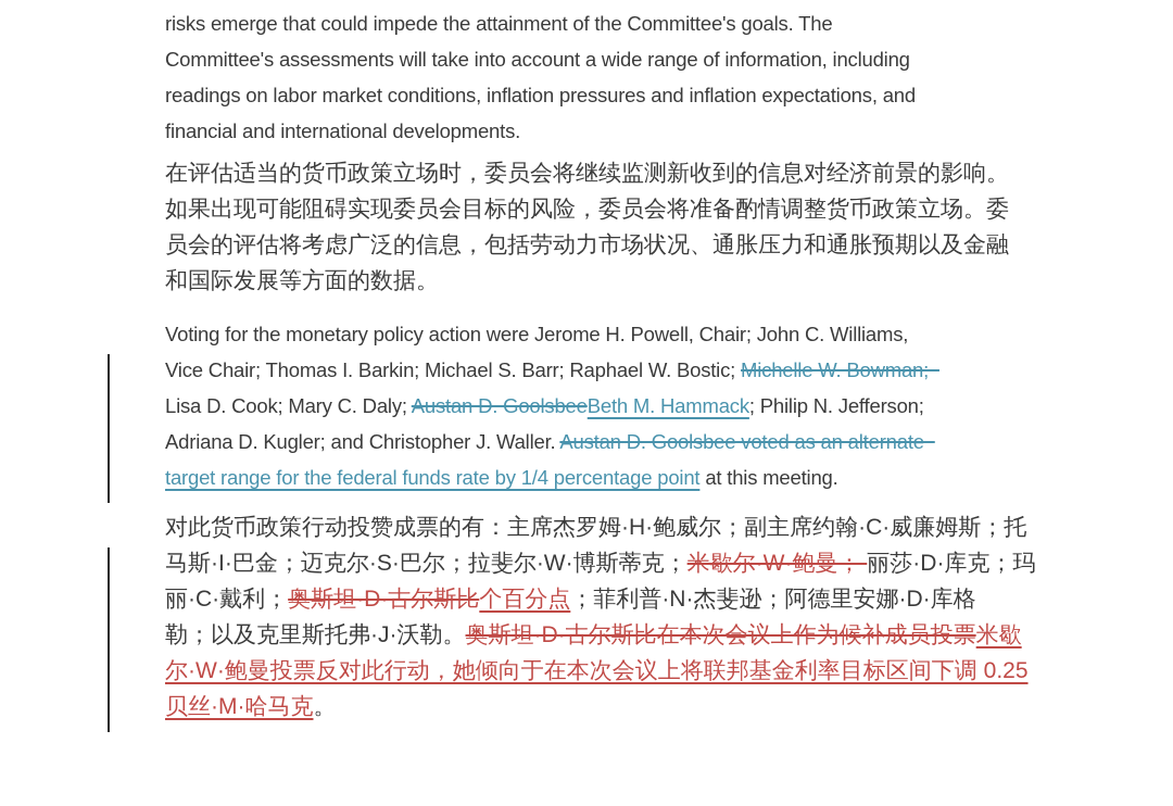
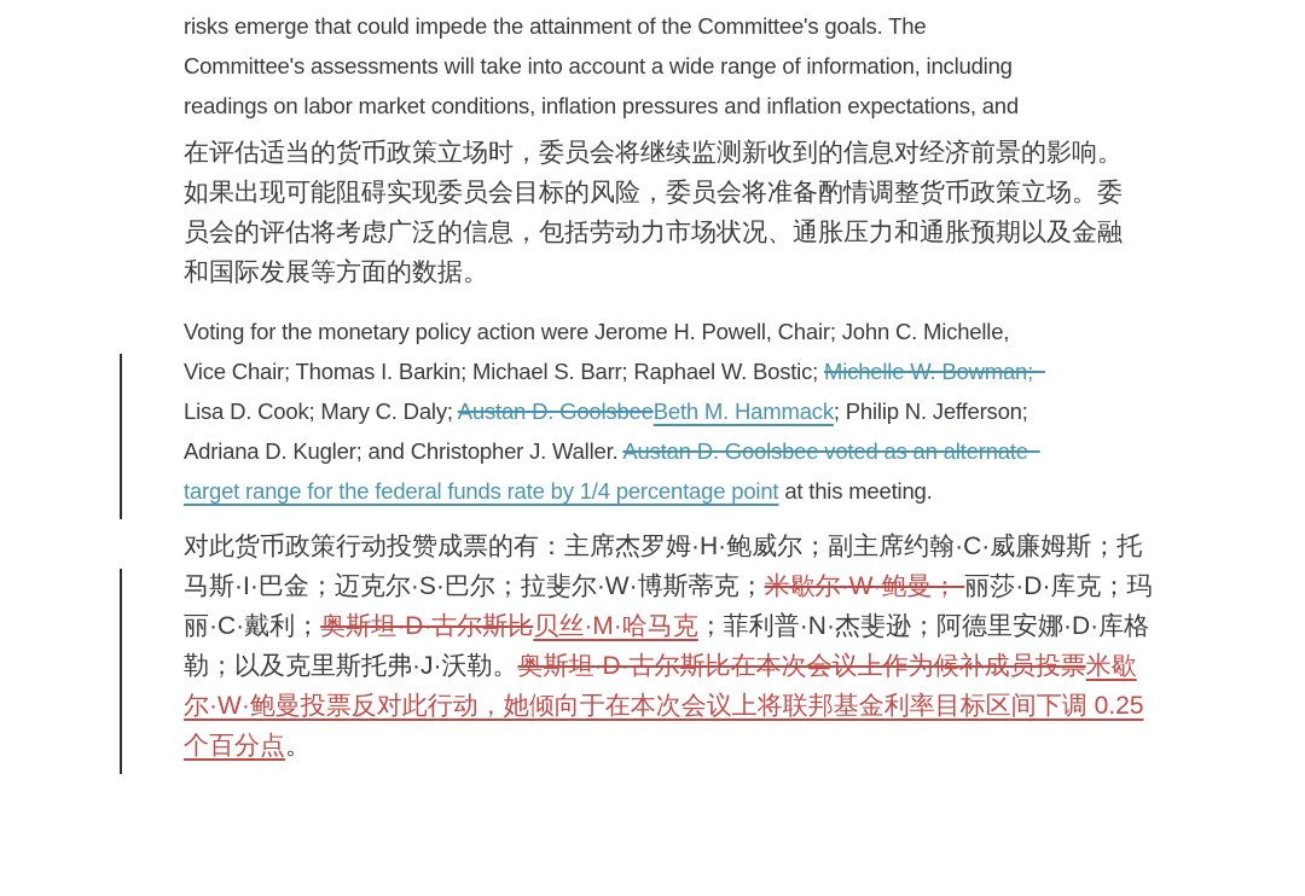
  risks emerge that could impede the attainment of the Committee's goals. The
  Committee's assessments will take into account a wide range of information, including
  readings on labor market conditions, inflation pressures and inflation expectations, and
- financial and international developments.
  在评估适当的货币政策立场时，委员会将继续监测新收到的信息对经济前景的影响。
  如果出现可能阻碍实现委员会目标的风险，委员会将准备酌情调整货币政策立场。委
  员会的评估将考虑广泛的信息，包括劳动力市场状况、通胀压力和通胀预期以及金融
  和国际发展等方面的数据。
- Voting for the monetary policy action were Jerome H. Powell, Chair; John C. Williams,
+ Voting for the monetary policy action were Jerome H. Powell, Chair; John C. Michelle,
  Vice Chair; Thomas I. Barkin; Michael S. Barr; Raphael W. Bostic; Michelle W. Bowman;
  Lisa D. Cook; Mary C. Daly; Austan D. GoolsbeeBeth M. Hammack; Philip N. Jefferson;
  Adriana D. Kugler; and Christopher J. Waller. Austan D. Goolsbee voted as an alternate
  target range for the federal funds rate by 1/4 percentage point at this meeting.
  对此货币政策行动投赞成票的有：主席杰罗姆·H·鲍威尔；副主席约翰·C·威廉姆斯；托
  马斯·I·巴金；迈克尔·S·巴尔；拉斐尔·W·博斯蒂克；米歇尔·W·鲍曼； 丽莎·D·库克；玛
- 丽·C·戴利；奥斯坦·D·古尔斯比个百分点；菲利普·N·杰斐逊；阿德里安娜·D·库格
+ 丽·C·戴利；奥斯坦·D·古尔斯比贝丝·M·哈马克；菲利普·N·杰斐逊；阿德里安娜·D·库格
  勒；以及克里斯托弗·J·沃勒。奥斯坦·D·古尔斯比在本次会议上作为候补成员投票米歇
  尔·W·鲍曼投票反对此行动，她倾向于在本次会议上将联邦基金利率目标区间下调 0.25
- 贝丝·M·哈马克。
+ 个百分点。
